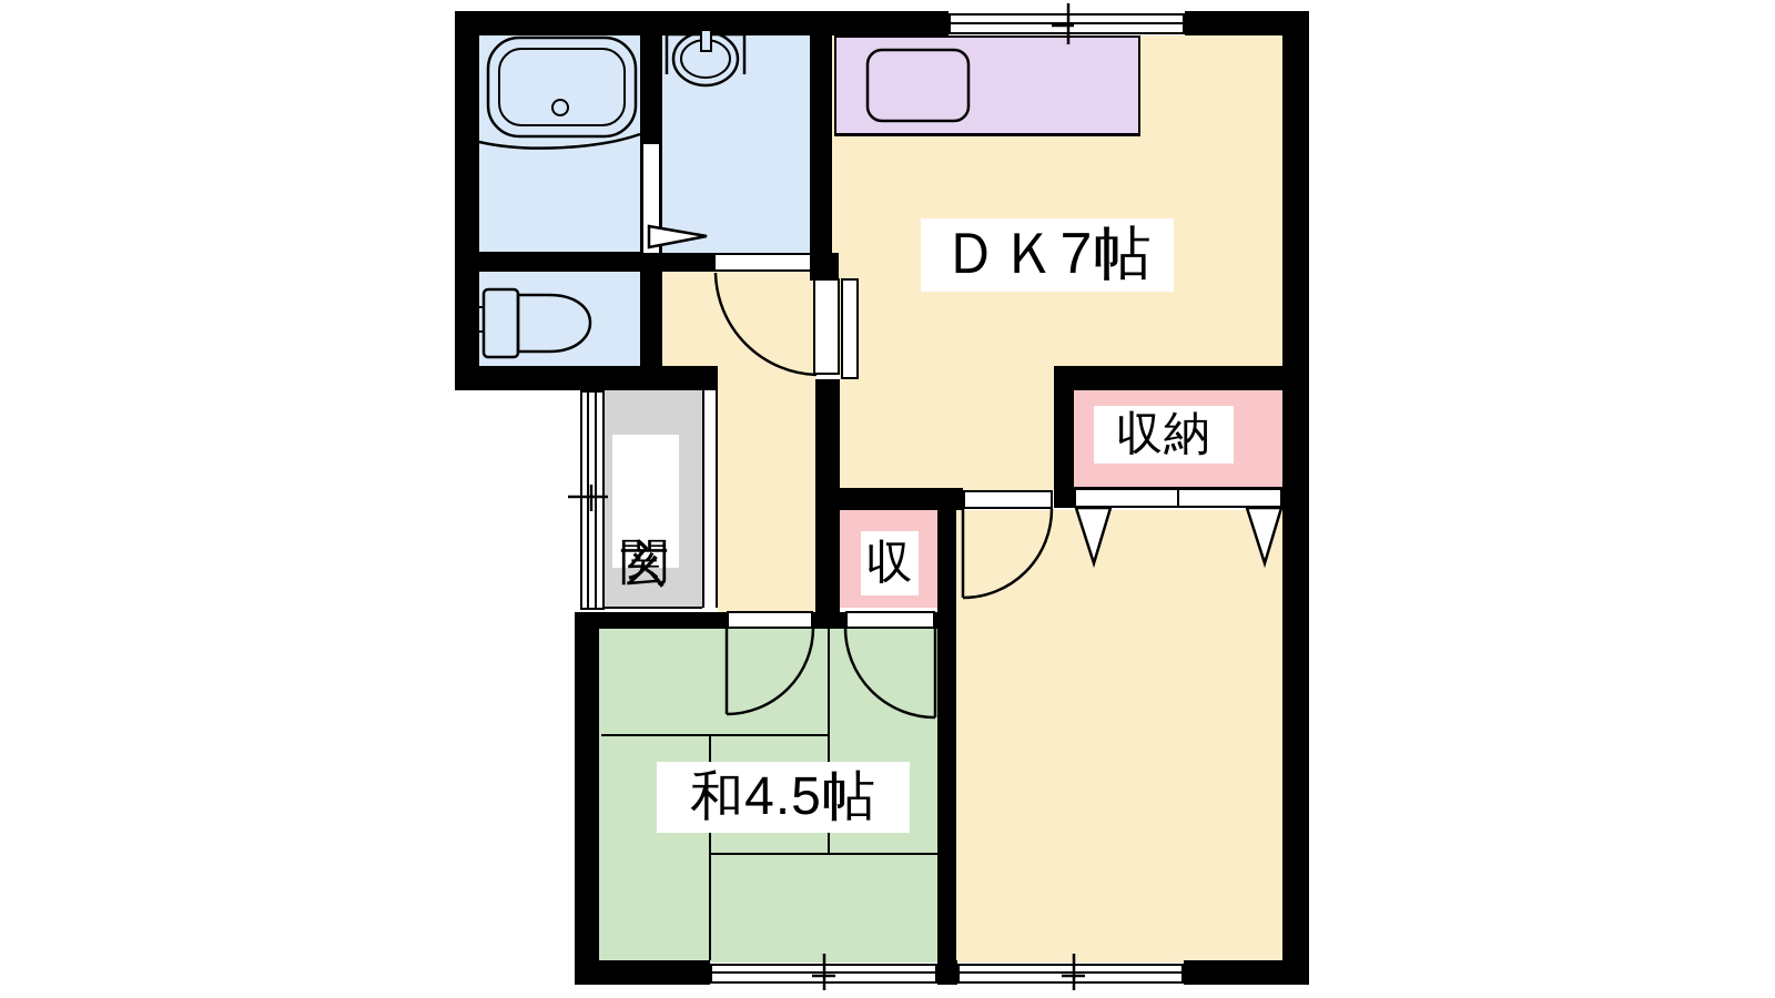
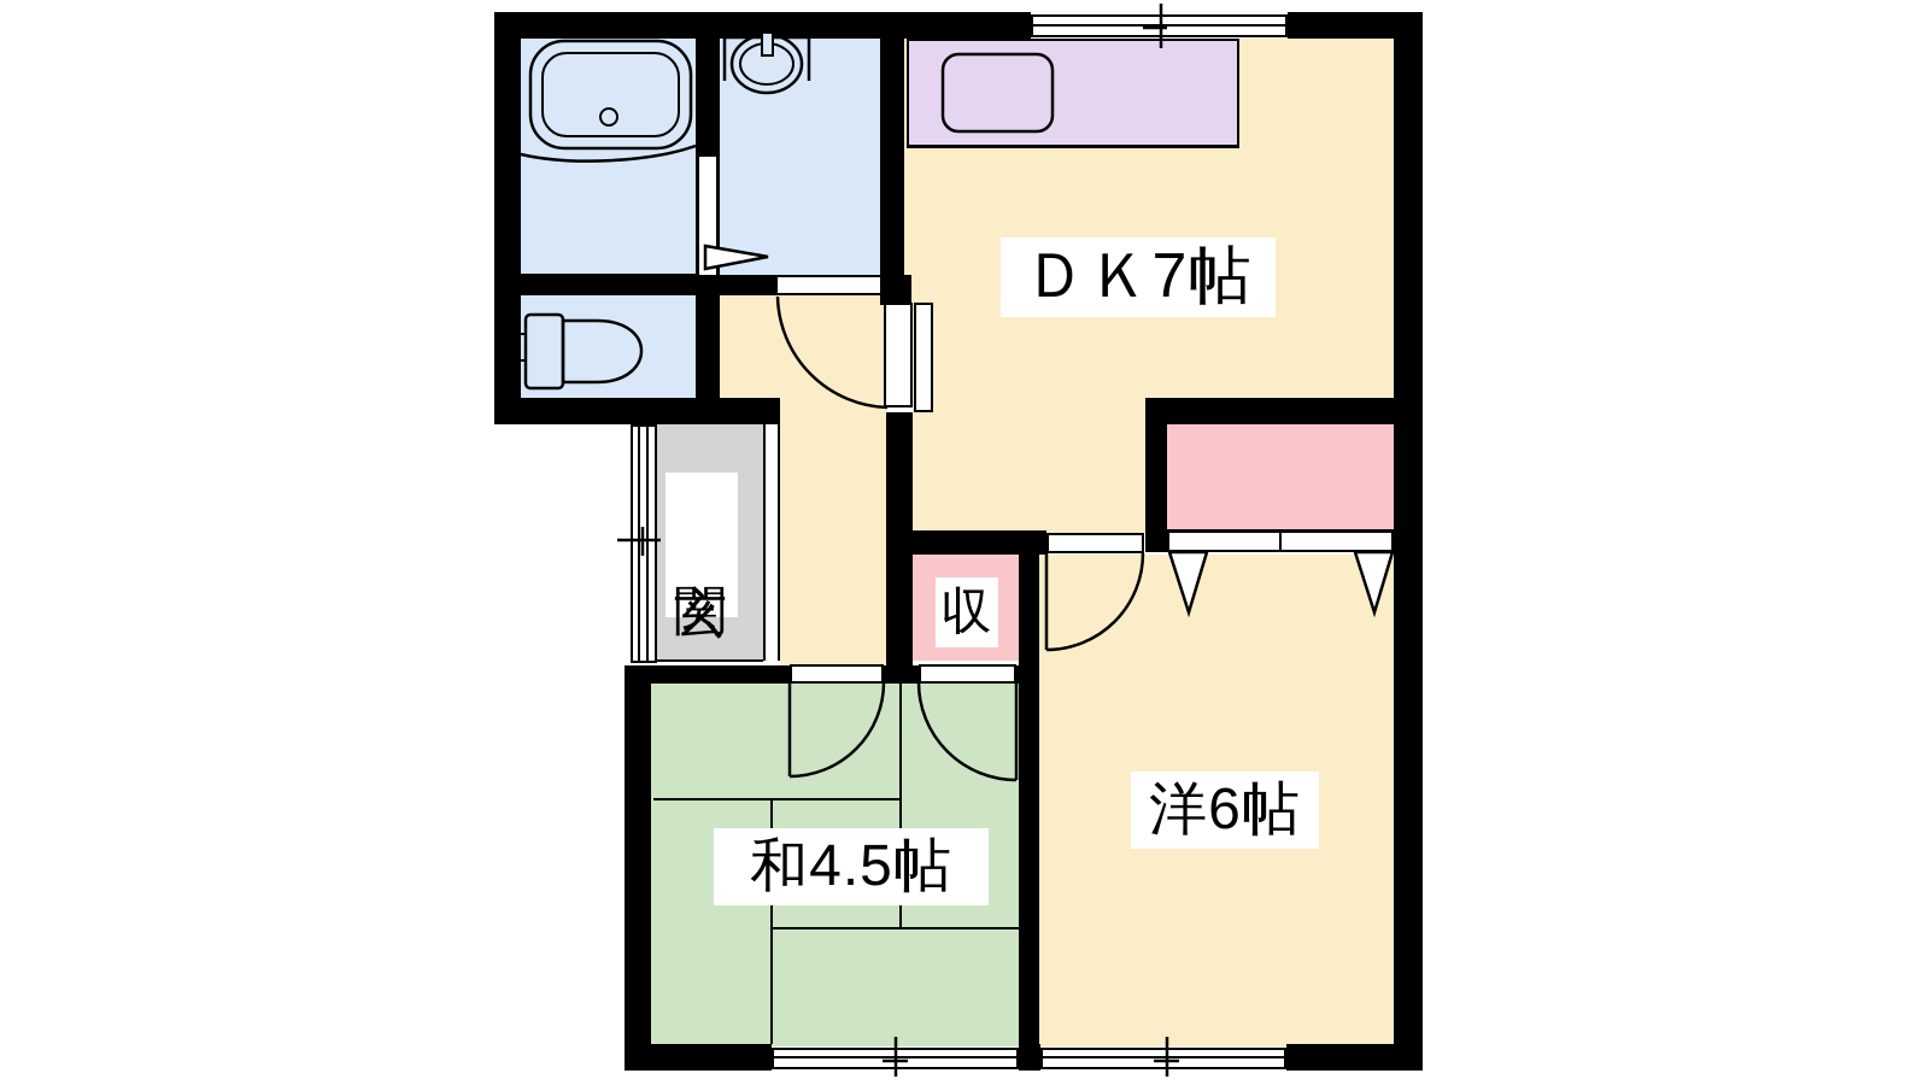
  ＤＫ7帖
+ 洋6帖
  和4.5帖
- 収納
  収
